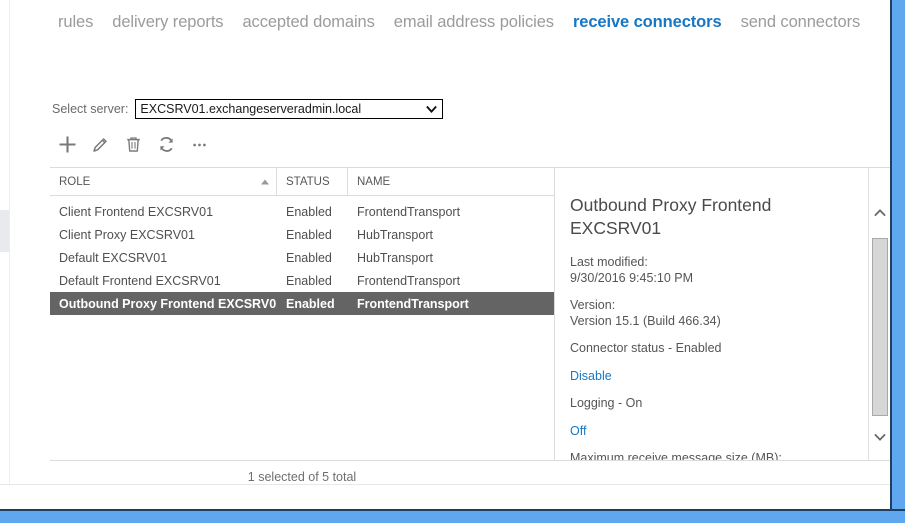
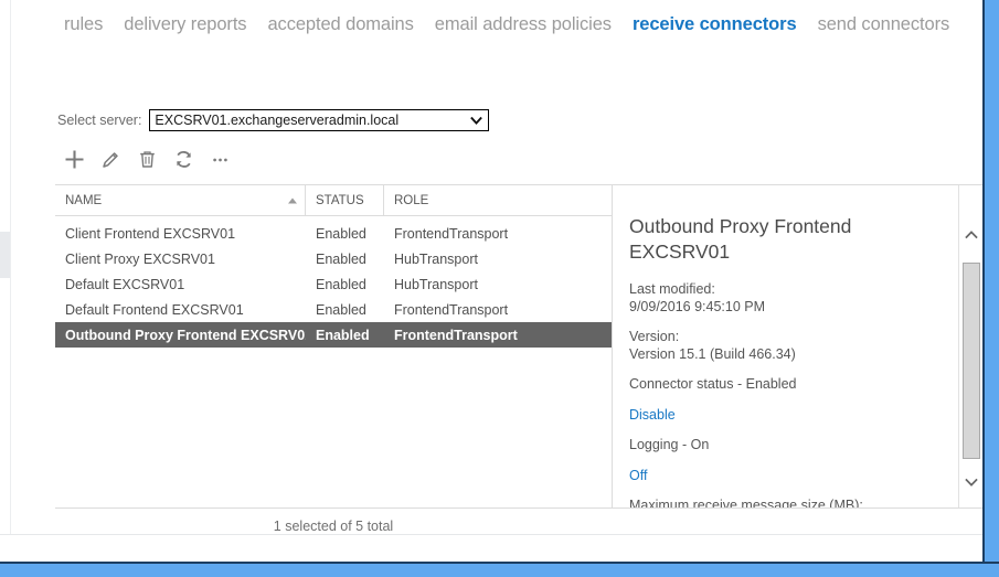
  rules
  delivery reports
  accepted domains
  email address policies
  receive connectors
  send connectors
  Select server:
  EXCSRV01.exchangeserveradmin.local
- ROLE
+ NAME
  STATUS
- NAME
+ ROLE
  Client Frontend EXCSRV01
  Enabled
  FrontendTransport
  Client Proxy EXCSRV01
  Enabled
  HubTransport
  Default EXCSRV01
  Enabled
  HubTransport
  Default Frontend EXCSRV01
  Enabled
  FrontendTransport
  Outbound Proxy Frontend EXCSRV0
  Enabled
  FrontendTransport
  Outbound Proxy Frontend EXCSRV01
  Last modified:
- 9/30/2016 9:45:10 PM
+ 9/09/2016 9:45:10 PM
  Version:
  Version 15.1 (Build 466.34)
  Connector status - Enabled
  Disable
  Logging - On
  Off
  Maximum receive message size (MB):
  1 selected of 5 total
